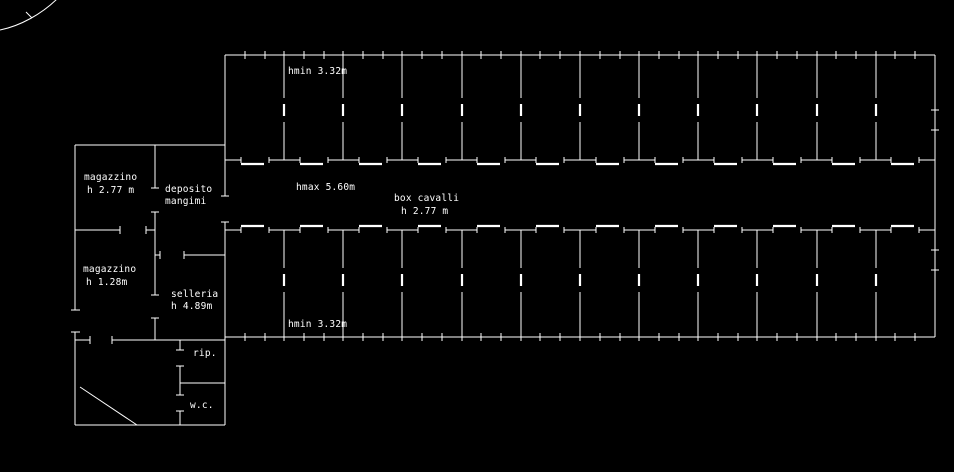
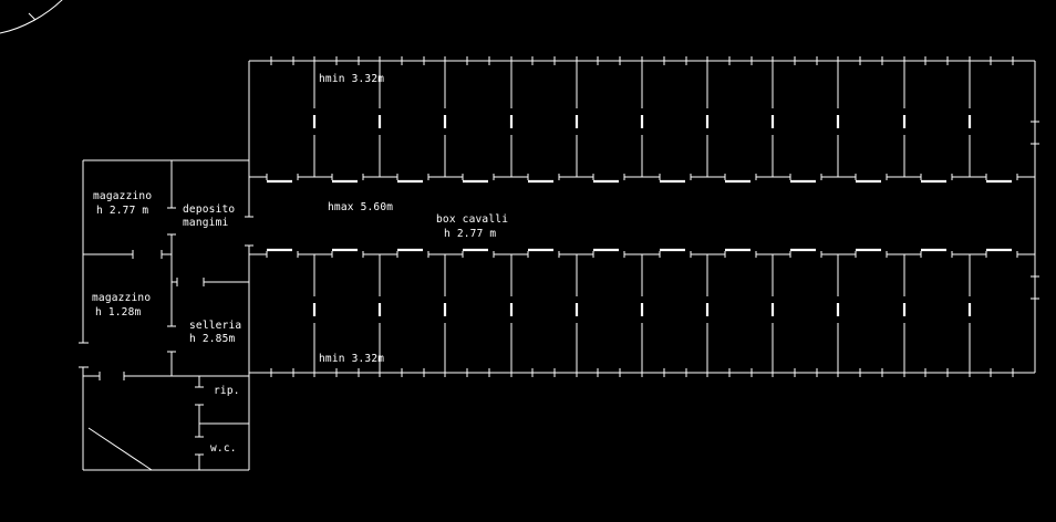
  hmin 3.32m
  hmax 5.60m
  box cavalli
  h 2.77 m
  hmin 3.32m
  magazzino
  h 2.77 m
  deposito
  mangimi
  magazzino
  h 1.28m
  selleria
- h 4.89m
+ h 2.85m
  rip.
  w.c.
